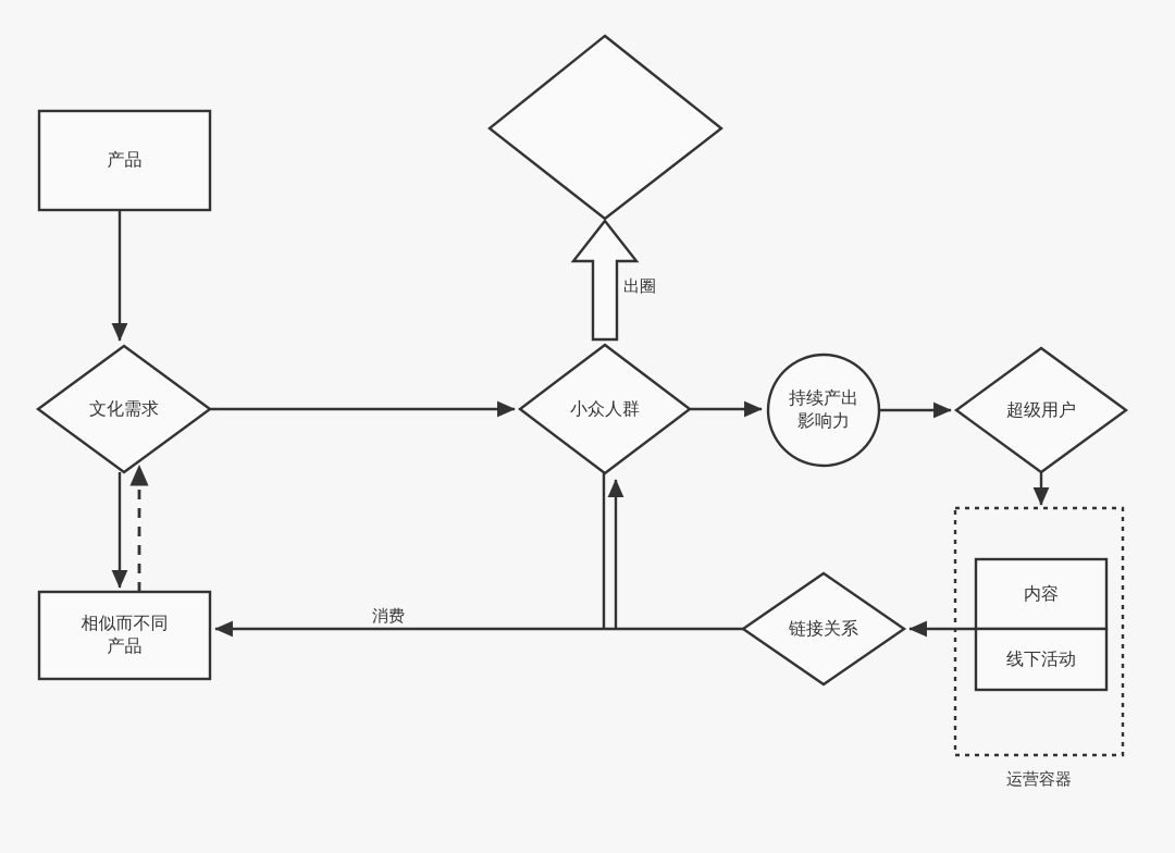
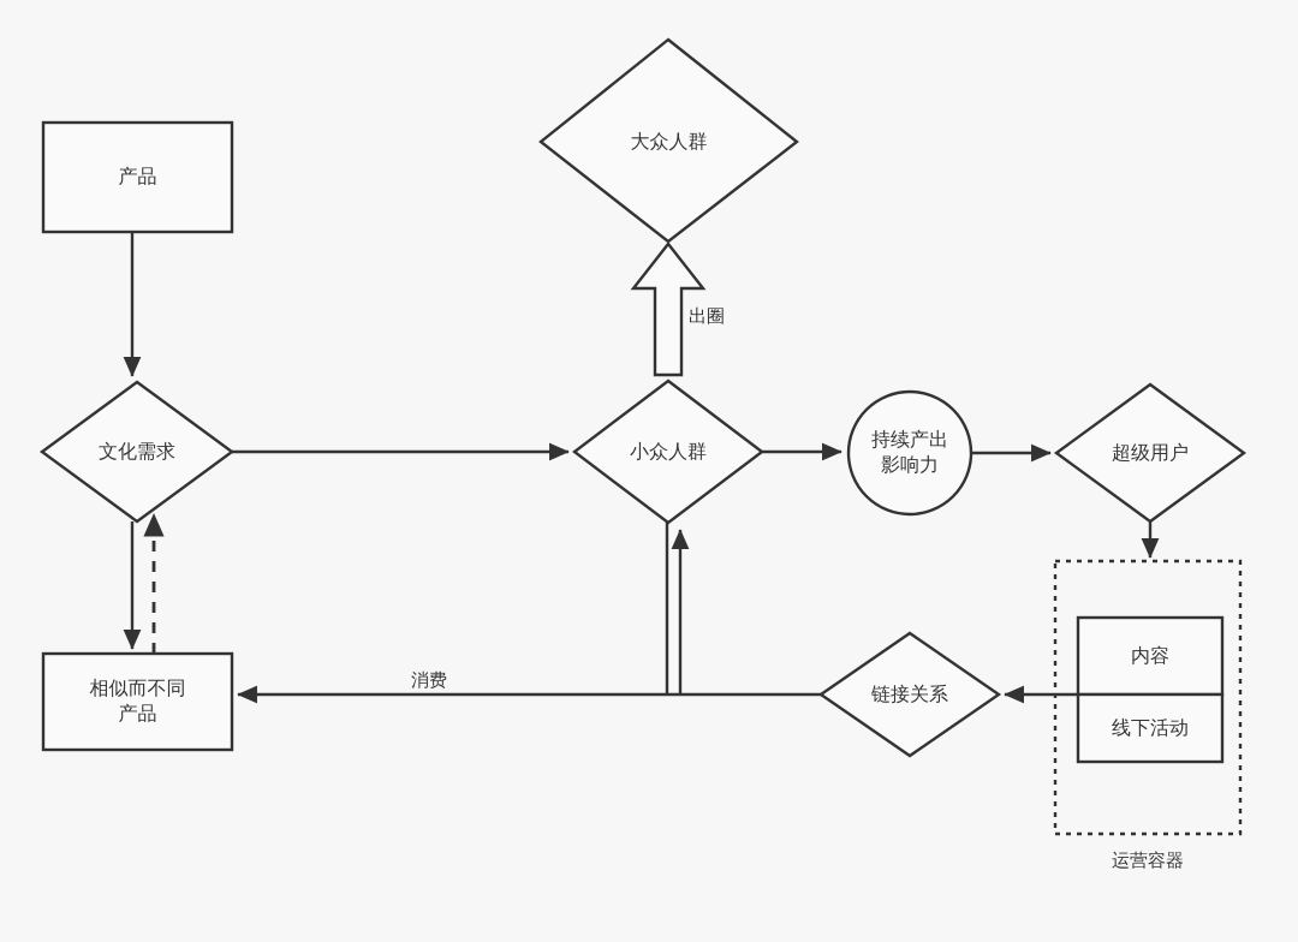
  产品
  文化需求
  相似而不同
  产品
+ 大众人群
  小众人群
  持续产出
  影响力
  超级用户
  链接关系
  内容
  线下活动
  运营容器
  出圈
  消费
